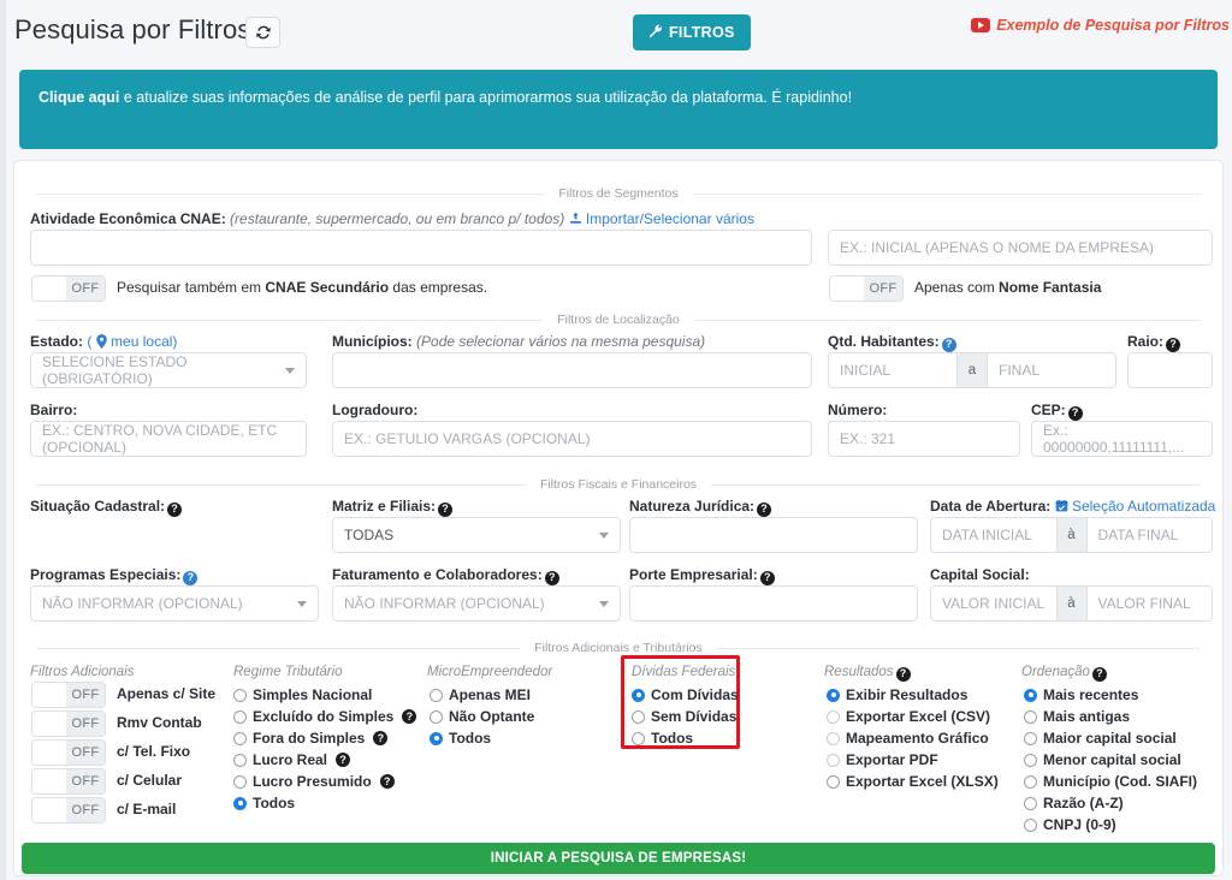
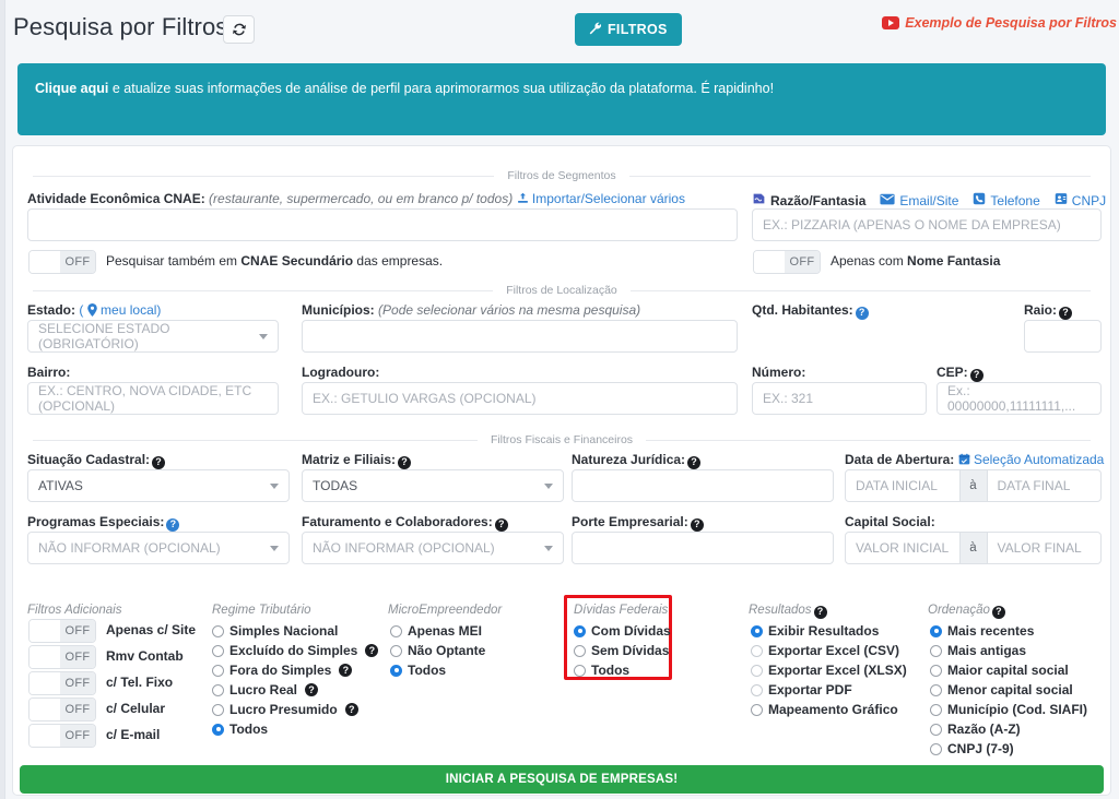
  Pesquisa por Filtros
  FILTROS
  Exemplo de Pesquisa por Filtros
  Clique aqui e atualize suas informações de análise de perfil para aprimorarmos sua utilização da plataforma. É rapidinho!
  Filtros de Segmentos
  Atividade Econômica CNAE: (restaurante, supermercado, ou em branco p/ todos) Importar/Selecionar vários
  OFF
  Pesquisar também em CNAE Secundário das empresas.
+ Razão/Fantasia
+ Email/Site
+ Telefone
+ CNPJ
- EX.: INICIAL (APENAS O NOME DA EMPRESA)
+ EX.: PIZZARIA (APENAS O NOME DA EMPRESA)
  OFF
  Apenas com Nome Fantasia
  Filtros de Localização
  Estado: ( meu local)
  SELECIONE ESTADO (OBRIGATÓRIO)
  Municípios: (Pode selecionar vários na mesma pesquisa)
  Qtd. Habitantes: ?
- INICIAL
- a
- FINAL
  Raio: ?
  Bairro:
  EX.: CENTRO, NOVA CIDADE, ETC (OPCIONAL)
  Logradouro:
  EX.: GETULIO VARGAS (OPCIONAL)
  Número:
  EX.: 321
  CEP: ?
  Ex.: 00000000,11111111,...
  Filtros Fiscais e Financeiros
  Situação Cadastral: ?
+ ATIVAS
  Matriz e Filiais: ?
  TODAS
  Natureza Jurídica: ?
  Data de Abertura: Seleção Automatizada
  DATA INICIAL
  à
  DATA FINAL
  Programas Especiais: ?
  NÃO INFORMAR (OPCIONAL)
  Faturamento e Colaboradores: ?
  NÃO INFORMAR (OPCIONAL)
  Porte Empresarial: ?
  Capital Social:
  VALOR INICIAL
  à
  VALOR FINAL
- Filtros Adicionais e Tributários
  Filtros Adicionais
  OFF
  Apenas c/ Site
  OFF
  Rmv Contab
  OFF
  c/ Tel. Fixo
  OFF
  c/ Celular
  OFF
  c/ E-mail
  Regime Tributário
  Simples Nacional
  Excluído do Simples
  ?
  Fora do Simples
  ?
  Lucro Real
  ?
  Lucro Presumido
  ?
  Todos
  MicroEmpreendedor
  Apenas MEI
  Não Optante
  Todos
  Dívidas Federais
  Com Dívidas
  Sem Dívidas
  Todos
  Resultados ?
  Exibir Resultados
  Exportar Excel (CSV)
- Mapeamento Gráfico
+ Exportar Excel (XLSX)
  Exportar PDF
- Exportar Excel (XLSX)
+ Mapeamento Gráfico
  Ordenação ?
  Mais recentes
  Mais antigas
  Maior capital social
  Menor capital social
  Município (Cod. SIAFI)
  Razão (A-Z)
- CNPJ (0-9)
+ CNPJ (7-9)
  INICIAR A PESQUISA DE EMPRESAS!
